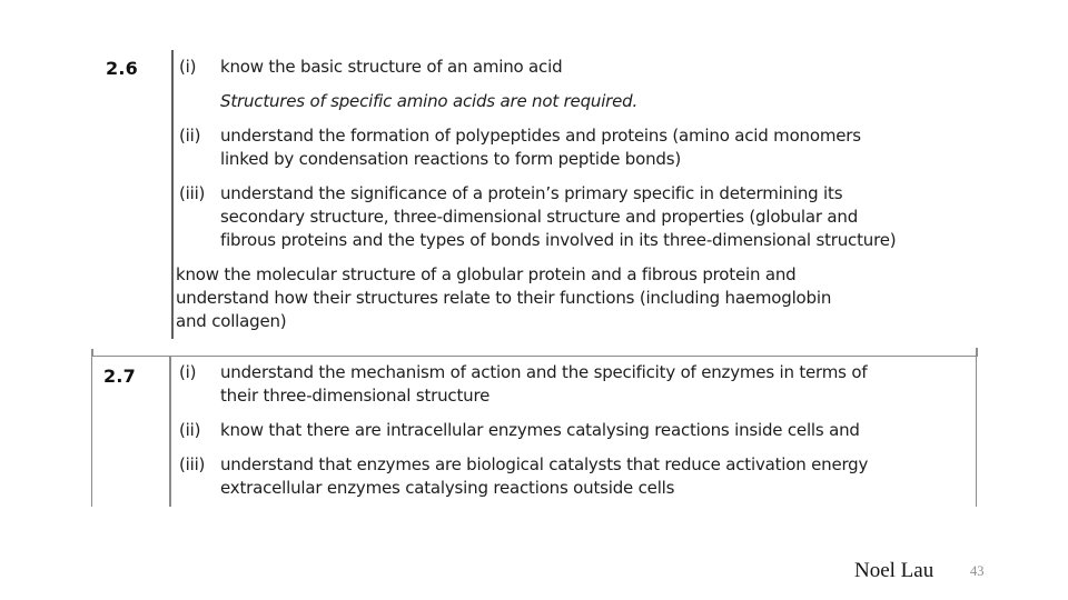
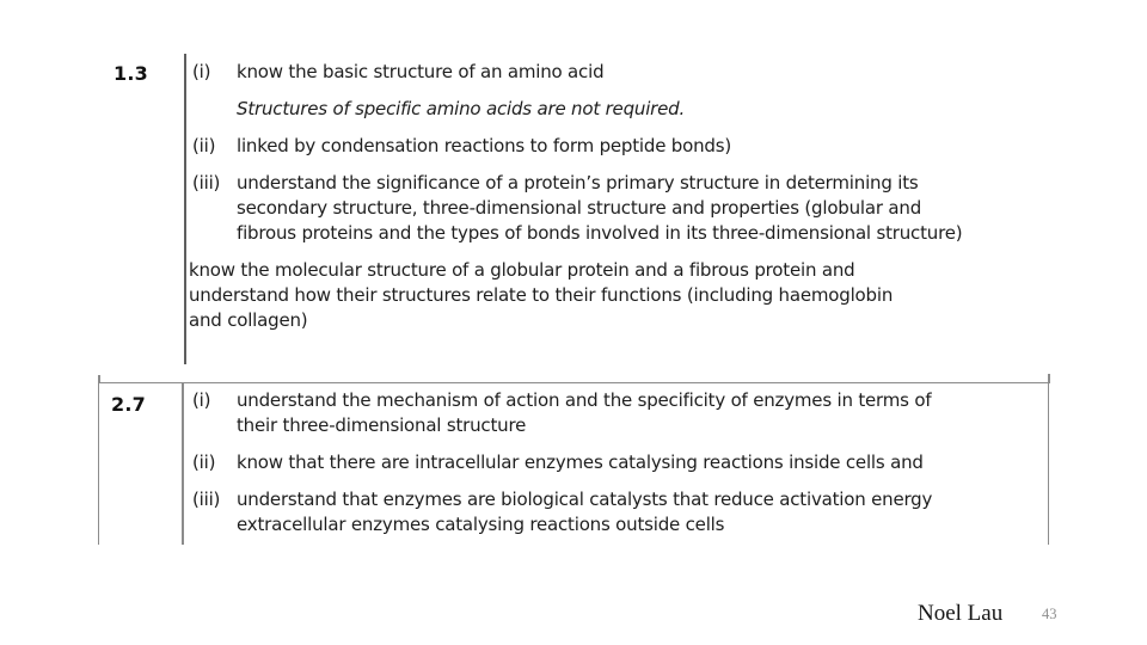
- 2.6
+ 1.3
  (i)
  know the basic structure of an amino acid
  Structures of specific amino acids are not required.
  (ii)
- understand the formation of polypeptides and proteins (amino acid monomers
  linked by condensation reactions to form peptide bonds)
  (iii)
- understand the significance of a protein’s primary specific in determining its
+ understand the significance of a protein’s primary structure in determining its
  secondary structure, three-dimensional structure and properties (globular and
  fibrous proteins and the types of bonds involved in its three-dimensional structure)
  know the molecular structure of a globular protein and a fibrous protein and
  understand how their structures relate to their functions (including haemoglobin
  and collagen)
  2.7
  (i)
  understand the mechanism of action and the specificity of enzymes in terms of
  their three-dimensional structure
  (ii)
  know that there are intracellular enzymes catalysing reactions inside cells and
  (iii)
  understand that enzymes are biological catalysts that reduce activation energy
  extracellular enzymes catalysing reactions outside cells
  Noel Lau
  43
